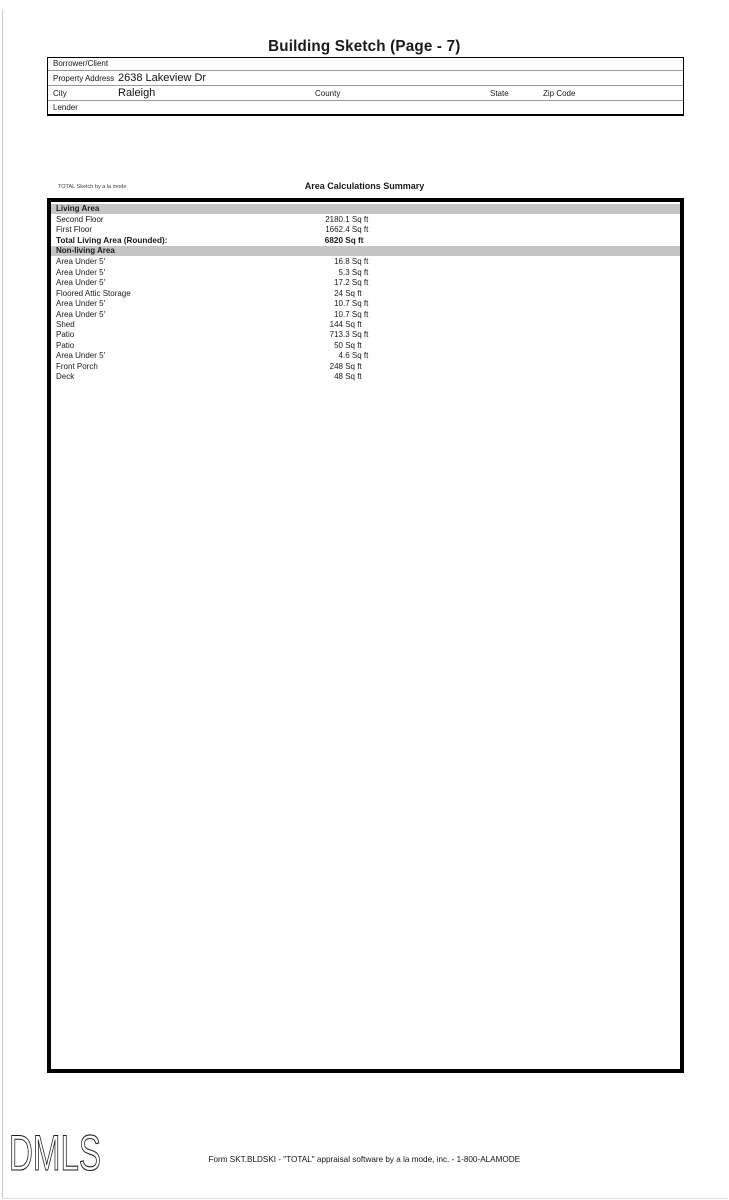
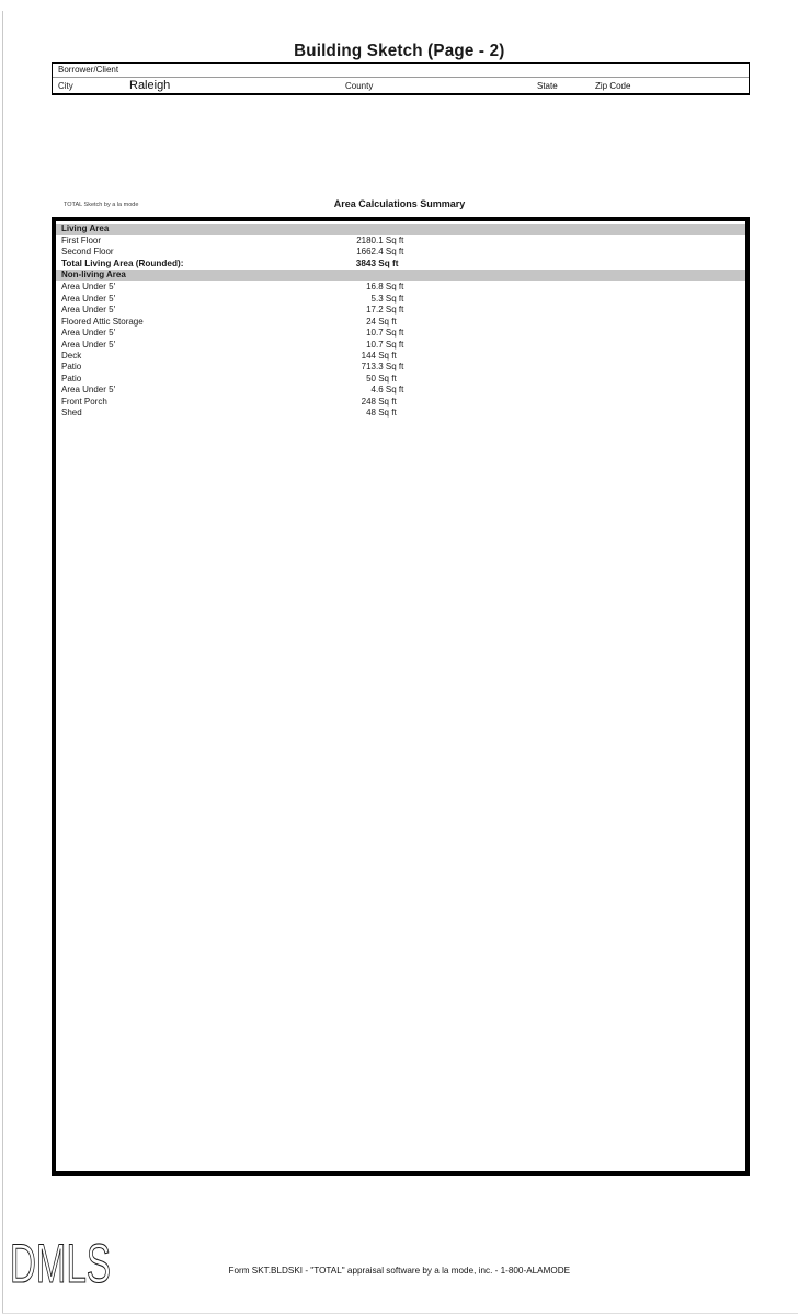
- Building Sketch (Page - 7)
+ Building Sketch (Page - 2)
  Borrower/Client
- Property Address
- 2638 Lakeview Dr
  City
  Raleigh
  County
  State
  Zip Code
- Lender
  Area Calculations Summary
  Living Area
- Second Floor
+ First Floor
  2180.1 Sq ft
- First Floor
+ Second Floor
  1662.4 Sq ft
  Total Living Area (Rounded):
- 6820 Sq ft
+ 3843 Sq ft
  Non-living Area
  Area Under 5′
  16.8 Sq ft
  Area Under 5′
  5.3 Sq ft
  Area Under 5′
  17.2 Sq ft
  Floored Attic Storage
  24 Sq ft
  Area Under 5′
  10.7 Sq ft
  Area Under 5′
  10.7 Sq ft
- Shed
+ Deck
  144 Sq ft
  Patio
  713.3 Sq ft
  Patio
  50 Sq ft
  Area Under 5′
  4.6 Sq ft
  Front Porch
  248 Sq ft
- Deck
+ Shed
  48 Sq ft
  DMLS
  Form SKT.BLDSKI - "TOTAL" appraisal software by a la mode, inc. - 1-800-ALAMODE
